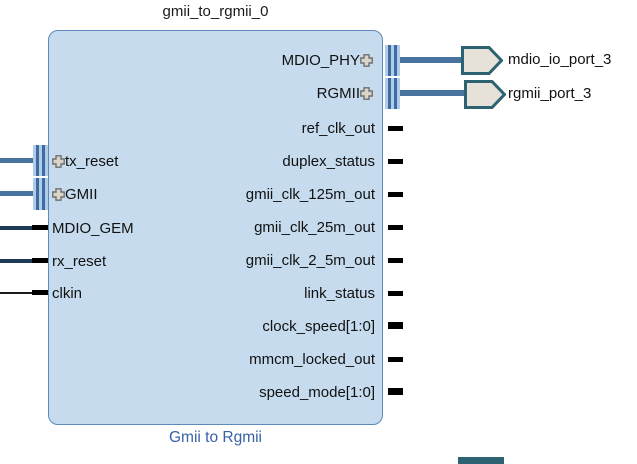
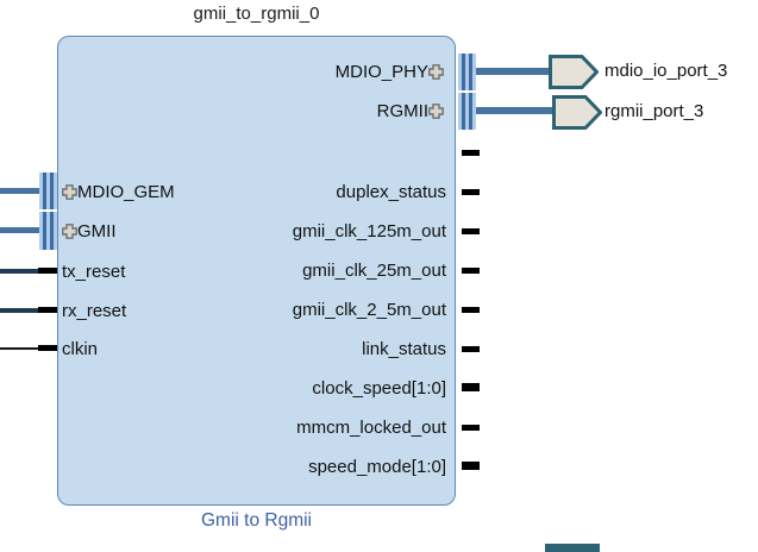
  gmii_to_rgmii_0
- tx_reset
+ MDIO_GEM
  GMII
- MDIO_GEM
+ tx_reset
  rx_reset
  clkin
  MDIO_PHY
  RGMII
- ref_clk_out
  duplex_status
  gmii_clk_125m_out
  gmii_clk_25m_out
  gmii_clk_2_5m_out
  link_status
  clock_speed[1:0]
  mmcm_locked_out
  speed_mode[1:0]
  mdio_io_port_3
  rgmii_port_3
  Gmii to Rgmii
